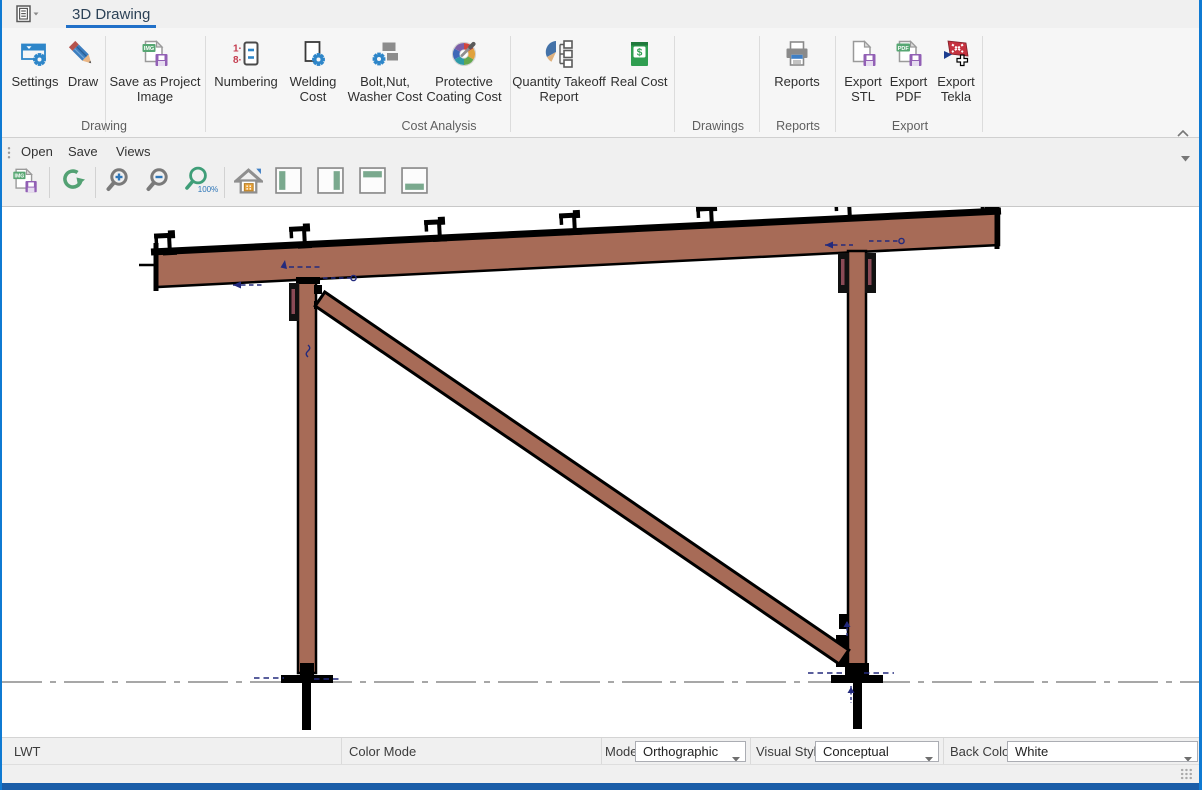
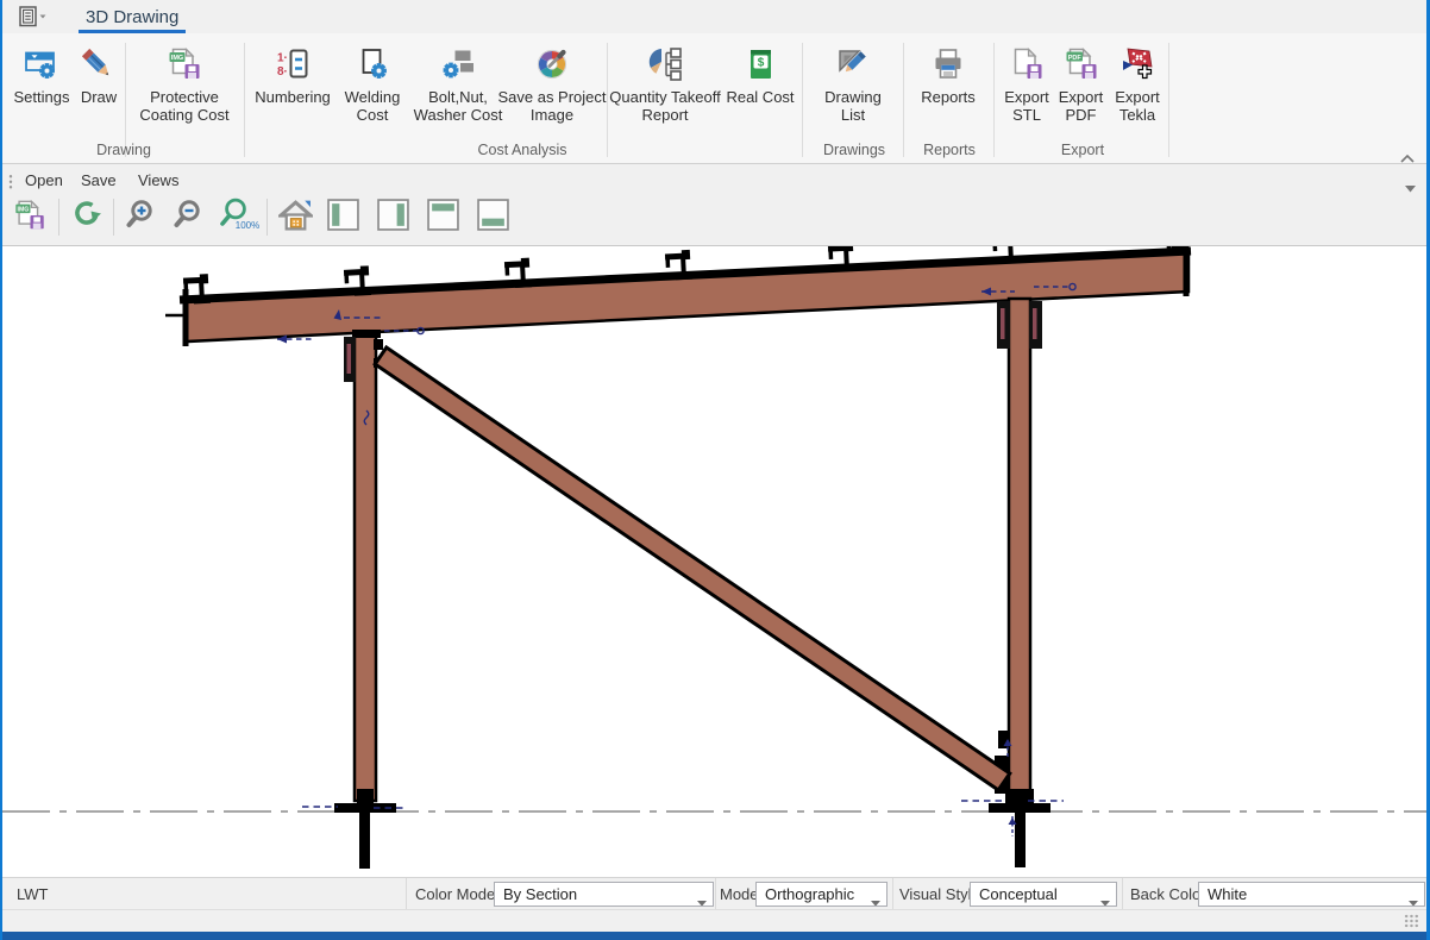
  3D Drawing
  Settings
  Draw
- Save as Project Image
+ Protective Coating Cost
  1·
  8·
  Numbering
  Welding Cost
  Bolt,Nut, Washer Cost
- Protective Coating Cost
+ Save as Project Image
  Quantity Takeoff Report
  $
  Real Cost
+ Drawing List
  Reports
  Export STL
  Export PDF
  Export Tekla
  Drawing
  Cost Analysis
  Drawings
  Reports
  Export
  Open
  Save
  Views
  100%
  LWT
  Color Mode
+ By Section
  Mode
  Orthographic
  Visual Sty
  Conceptual
  Back Colo
  White
